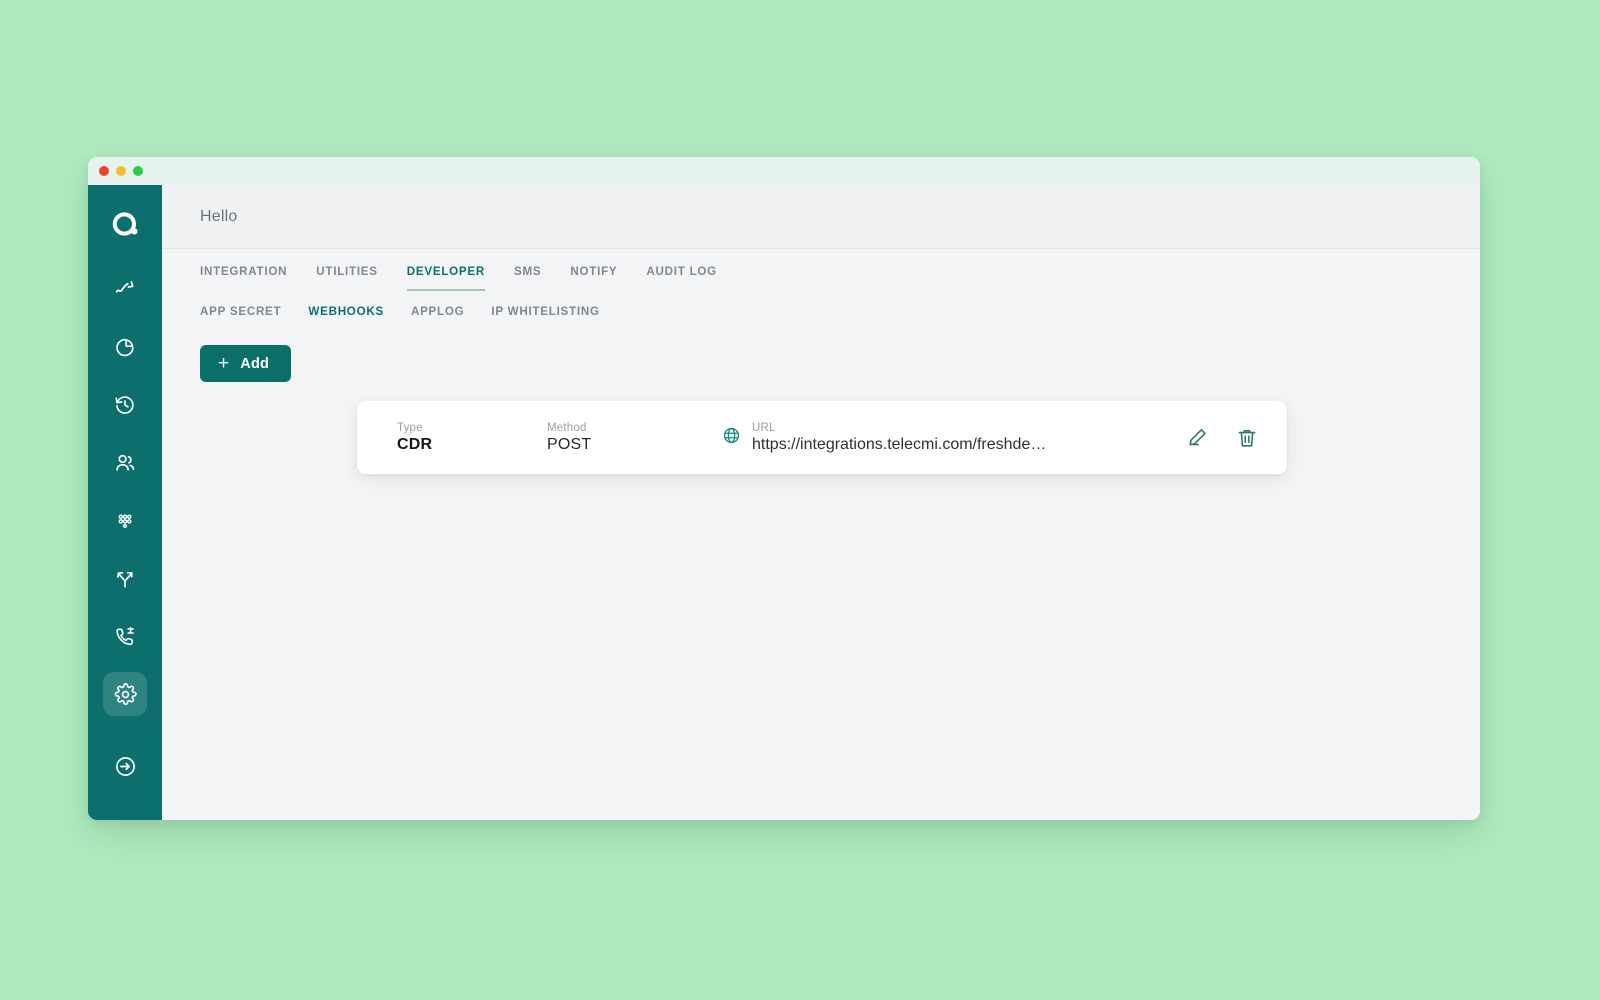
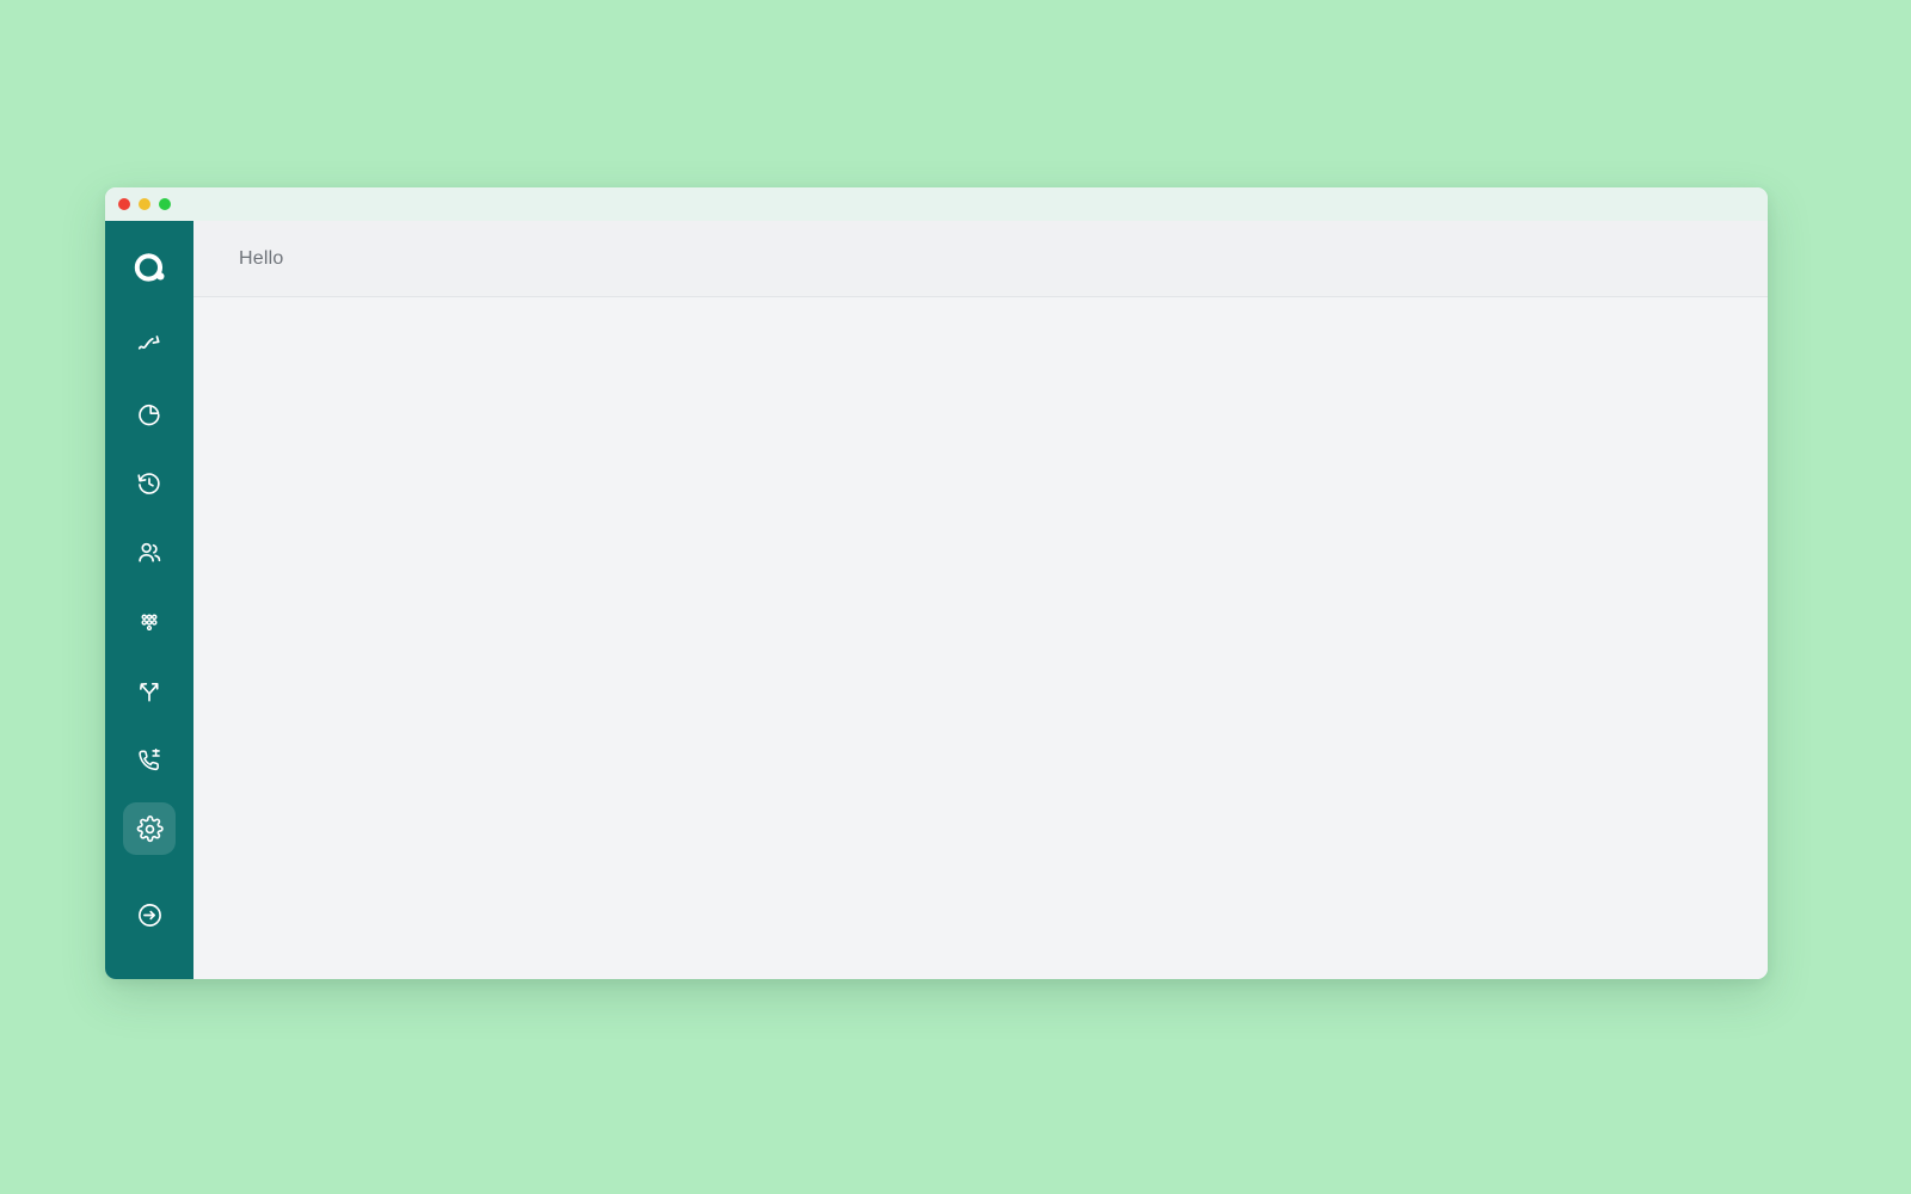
  Hello
- INTEGRATION
- UTILITIES
- DEVELOPER
- SMS
- NOTIFY
- AUDIT LOG
- APP SECRET
- WEBHOOKS
- APPLOG
- IP WHITELISTING
- +
- Add
- Type
- CDR
- Method
- POST
- URL
- https://integrations.telecmi.com/freshde…
